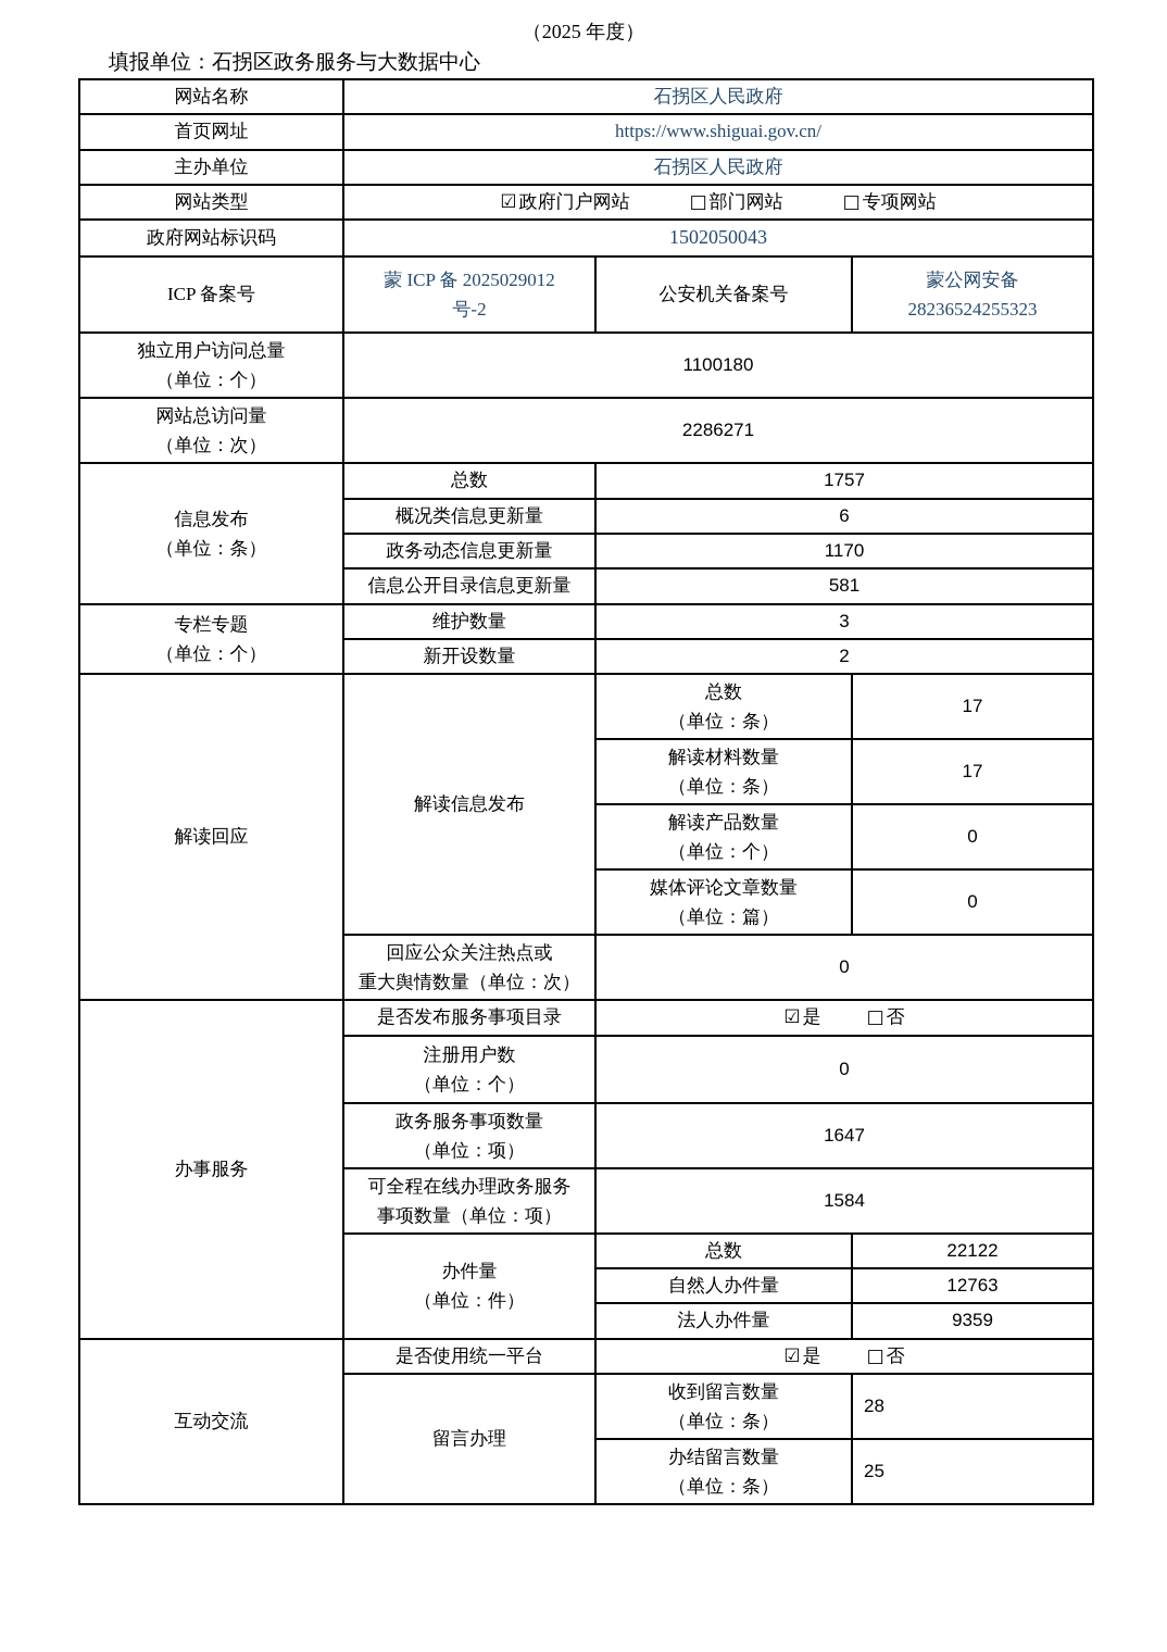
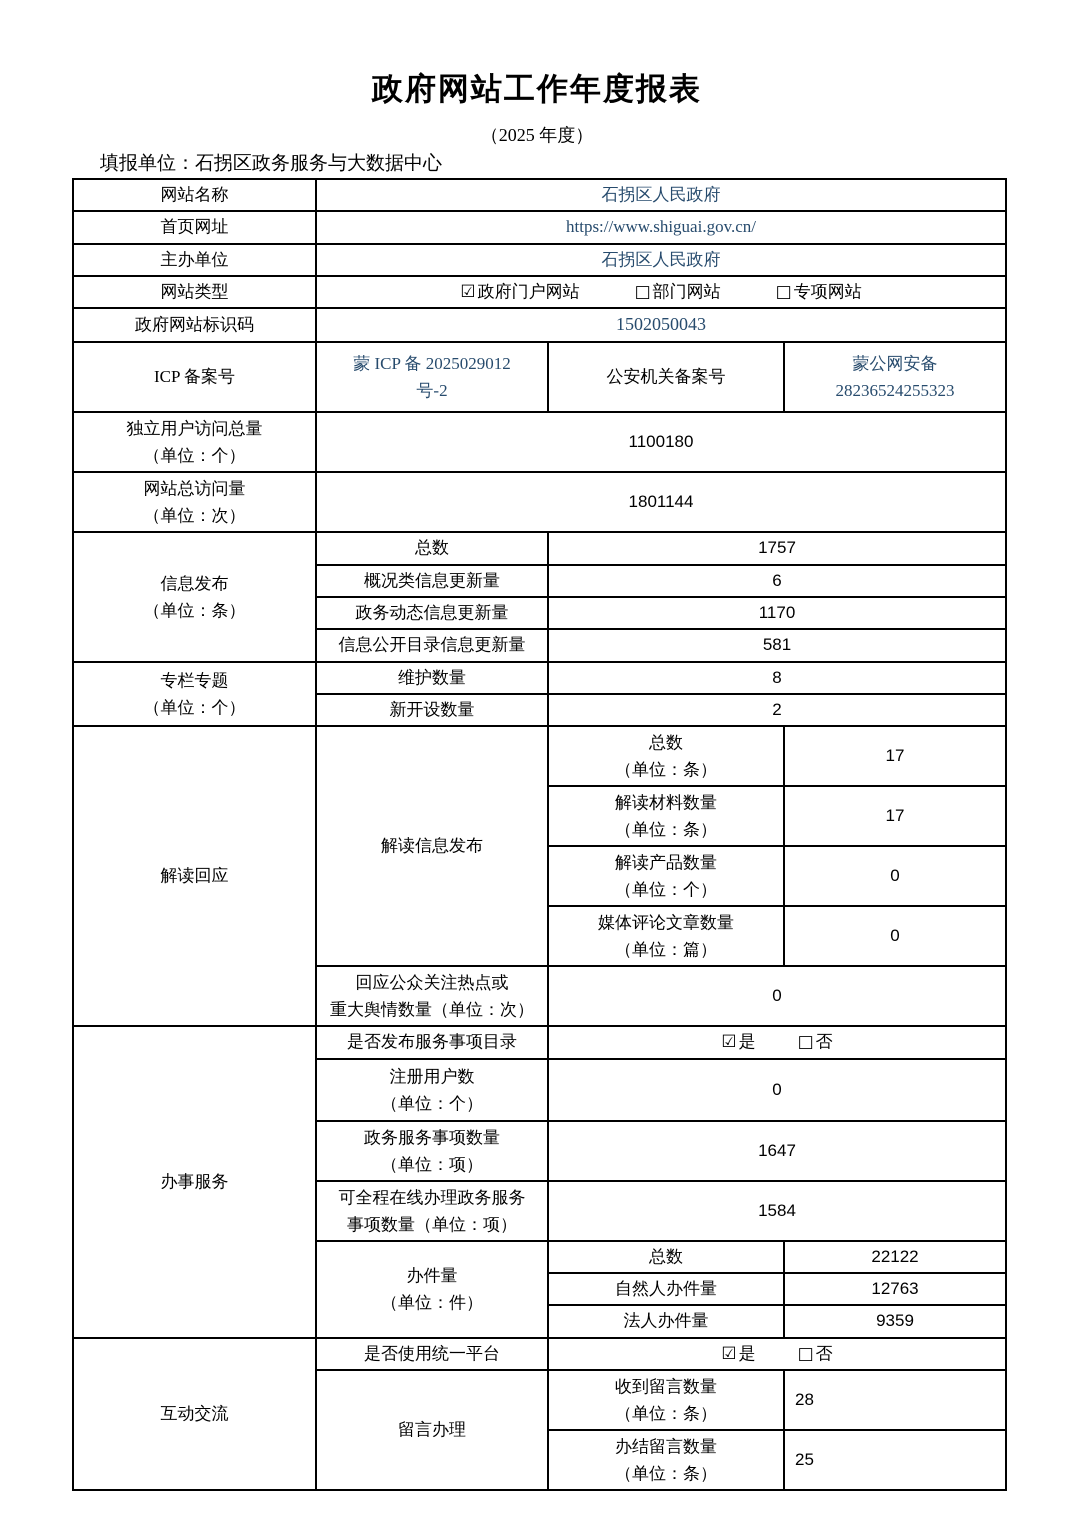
+ 政府网站工作年度报表
  （2025 年度）
  填报单位：石拐区政务服务与大数据中心
  网站名称	石拐区人民政府
  首页网址	https://www.shiguai.gov.cn/
  主办单位	石拐区人民政府
  网站类型	☑政府门户网站 □部门网站 □专项网站
  政府网站标识码	1502050043
  ICP 备案号	蒙 ICP 备 2025029012 号-2	公安机关备案号	蒙公网安备 28236524255323
  独立用户访问总量 （单位：个）	1100180
- 网站总访问量 （单位：次）	2286271
+ 网站总访问量 （单位：次）	1801144
  信息发布 （单位：条）	总数	1757
  概况类信息更新量	6
  政务动态信息更新量	1170
  信息公开目录信息更新量	581
- 专栏专题 （单位：个）	维护数量	3
+ 专栏专题 （单位：个）	维护数量	8
  新开设数量	2
  解读回应	解读信息发布	总数 （单位：条）	17
  解读材料数量 （单位：条）	17
  解读产品数量 （单位：个）	0
  媒体评论文章数量 （单位：篇）	0
  回应公众关注热点或 重大舆情数量（单位：次）	0
  办事服务	是否发布服务事项目录	☑是 □否
  注册用户数 （单位：个）	0
  政务服务事项数量 （单位：项）	1647
  可全程在线办理政务服务 事项数量（单位：项）	1584
  办件量 （单位：件）	总数	22122
  自然人办件量	12763
  法人办件量	9359
  互动交流	是否使用统一平台	☑是 □否
  留言办理	收到留言数量 （单位：条）	28
  办结留言数量 （单位：条）	25
